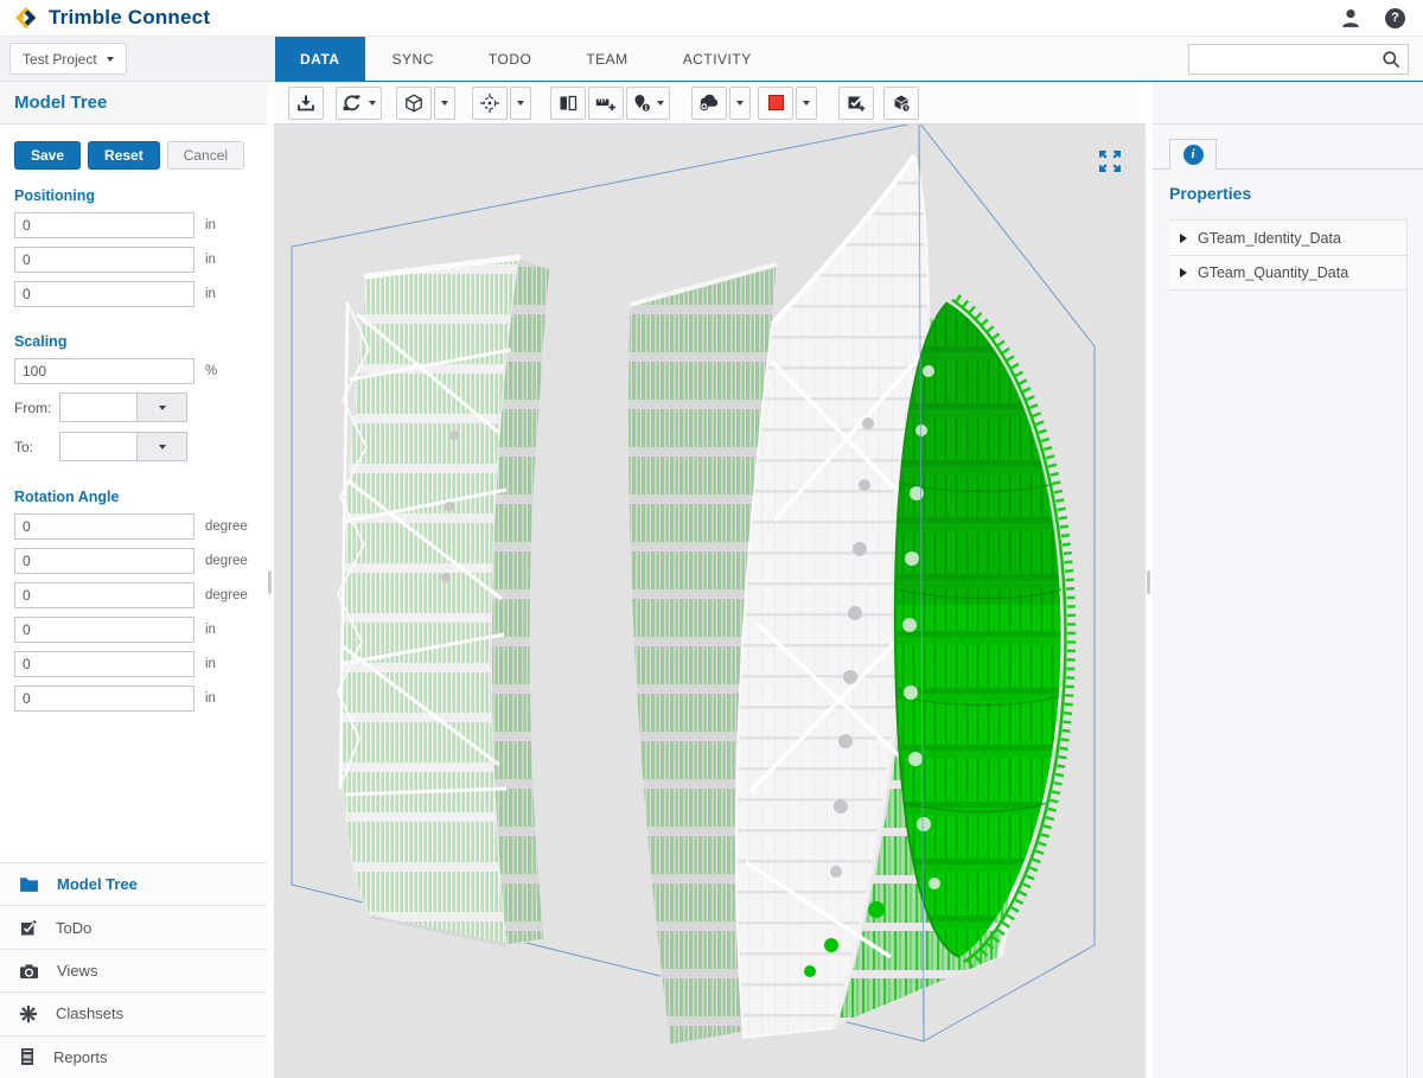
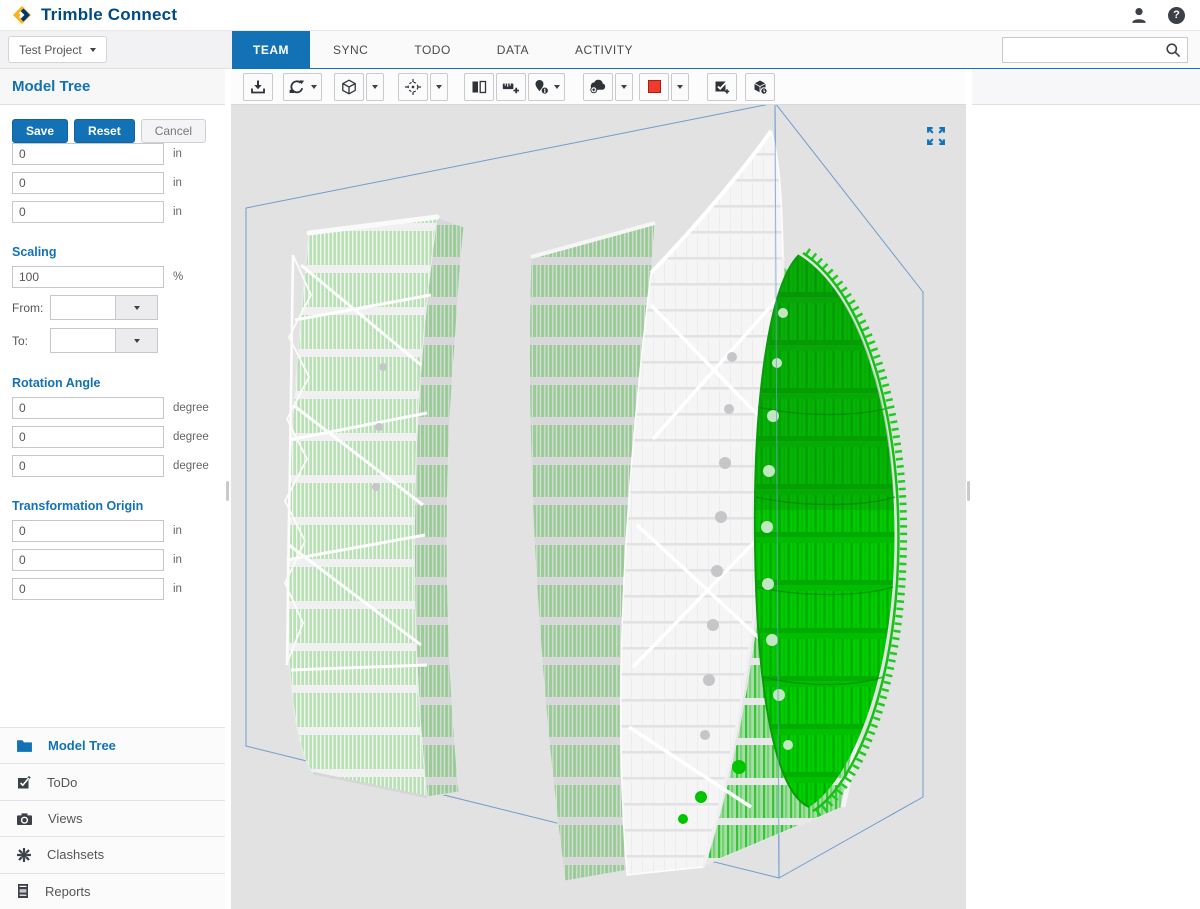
  Trimble Connect
  ?
  Test Project
- DATA
+ TEAM
  SYNC
  TODO
- TEAM
+ DATA
  ACTIVITY
  Model Tree
  Save
  Reset
  Cancel
- Positioning
  0
  in
  0
  in
  0
  in
  Scaling
  100
  %
  From:
  To:
  Rotation Angle
  0
  degree
  0
  degree
  0
  degree
+ Transformation Origin
  0
  in
  0
  in
  0
  in
  Model Tree
  ToDo
  Views
  Clashsets
  Reports
- i
- Properties
- GTeam_Identity_Data
- GTeam_Quantity_Data
